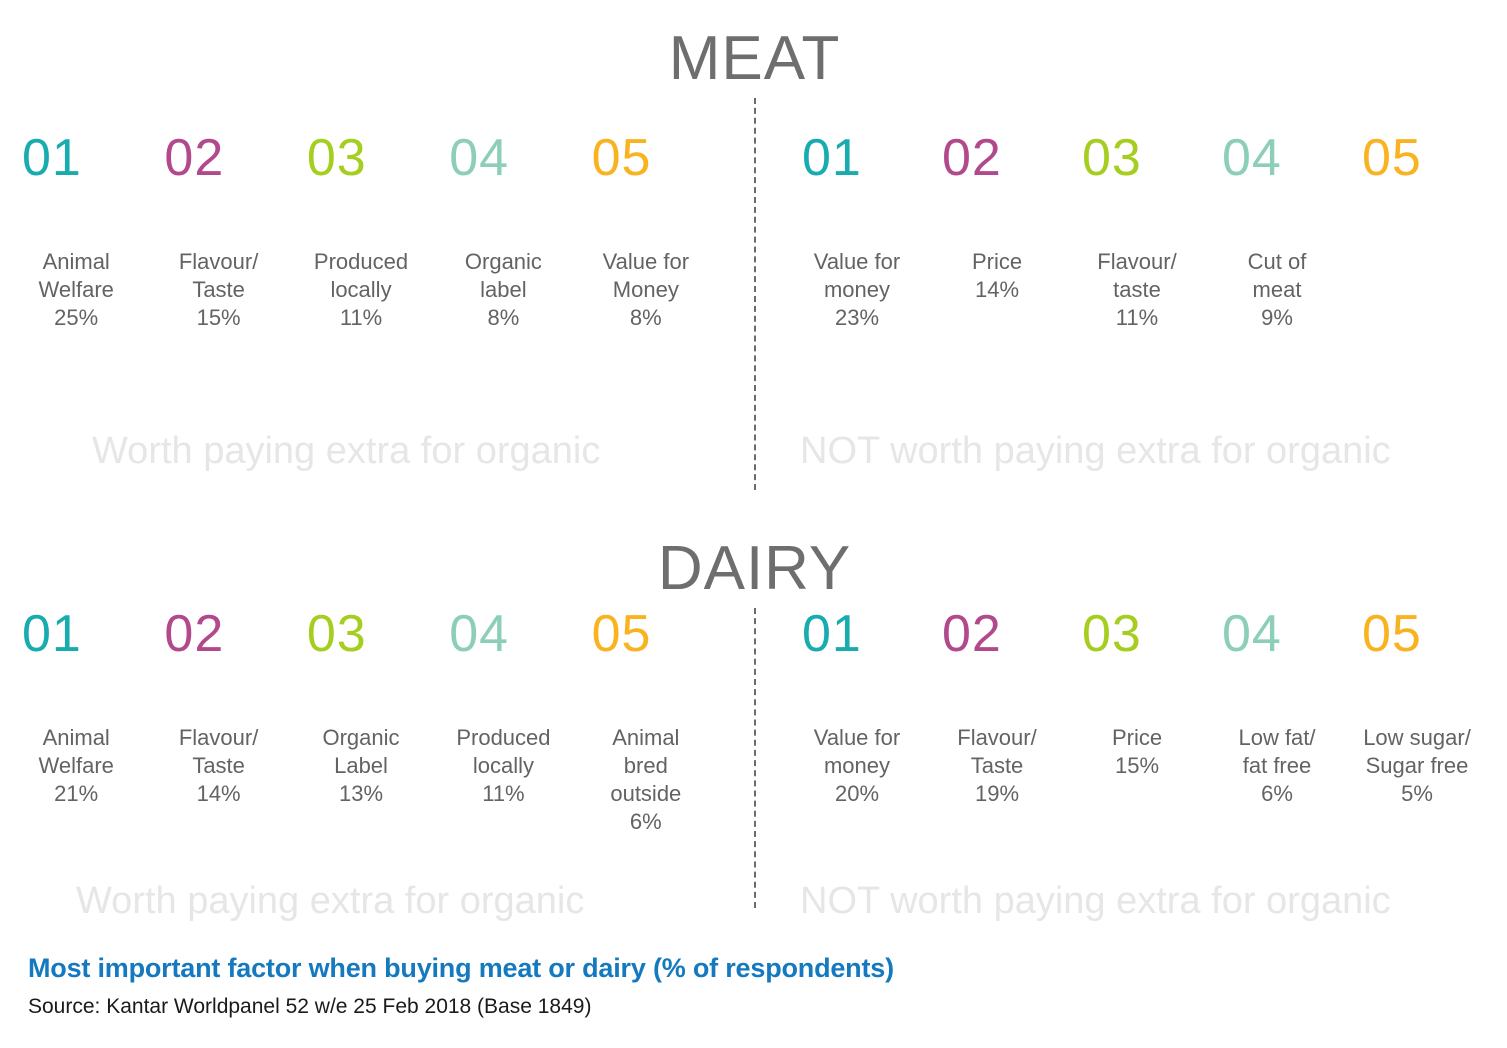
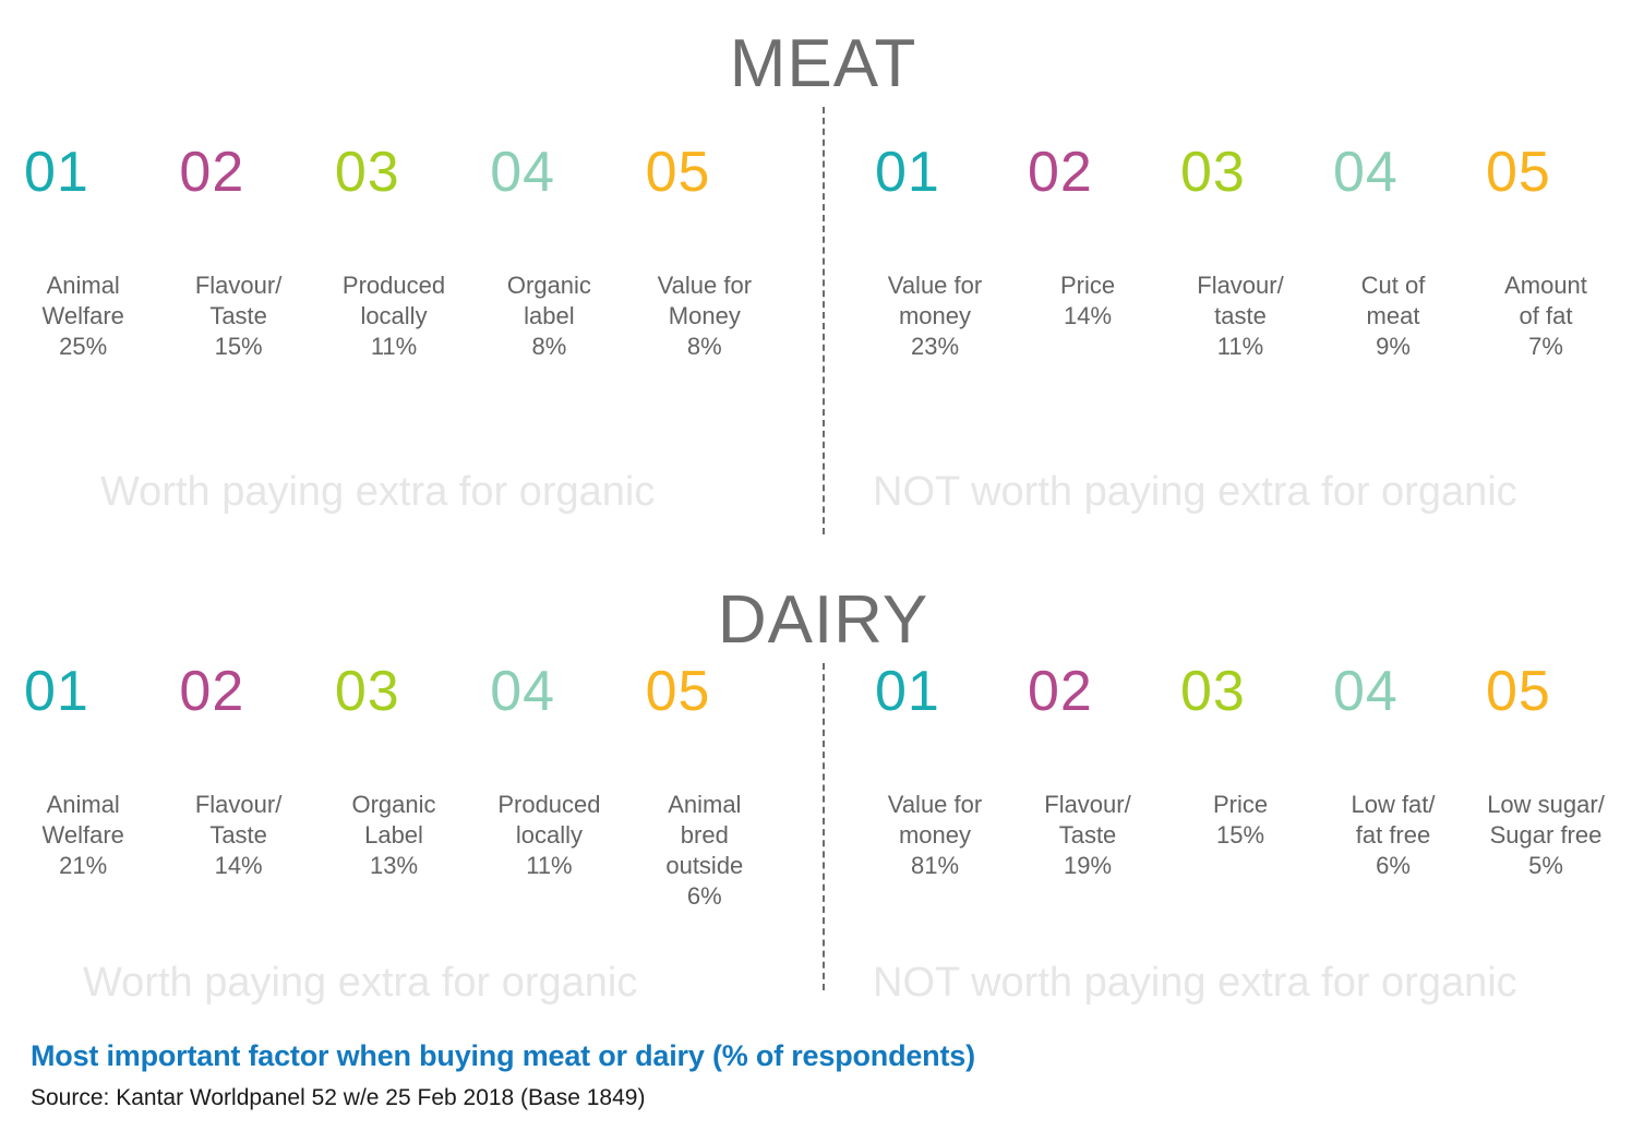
  MEAT
  01
  Animal
  Welfare
  25%
  02
  Flavour/
  Taste
  15%
  03
  Produced
  locally
  11%
  04
  Organic
  label
  8%
  05
  Value for
  Money
  8%
  01
  Value for
  money
  23%
  02
  Price
  14%
  03
  Flavour/
  taste
  11%
  04
  Cut of
  meat
  9%
  05
+ Amount
+ of fat
+ 7%
  Worth paying extra for organic
  NOT worth paying extra for organic
  DAIRY
  01
  Animal
  Welfare
  21%
  02
  Flavour/
  Taste
  14%
  03
  Organic
  Label
  13%
  04
  Produced
  locally
  11%
  05
  Animal
  bred
  outside
  6%
  01
  Value for
  money
- 20%
+ 81%
  02
  Flavour/
  Taste
  19%
  03
  Price
  15%
  04
  Low fat/
  fat free
  6%
  05
  Low sugar/
  Sugar free
  5%
  Worth paying extra for organic
  NOT worth paying extra for organic
  Most important factor when buying meat or dairy (% of respondents)
  Source: Kantar Worldpanel 52 w/e 25 Feb 2018 (Base 1849)
